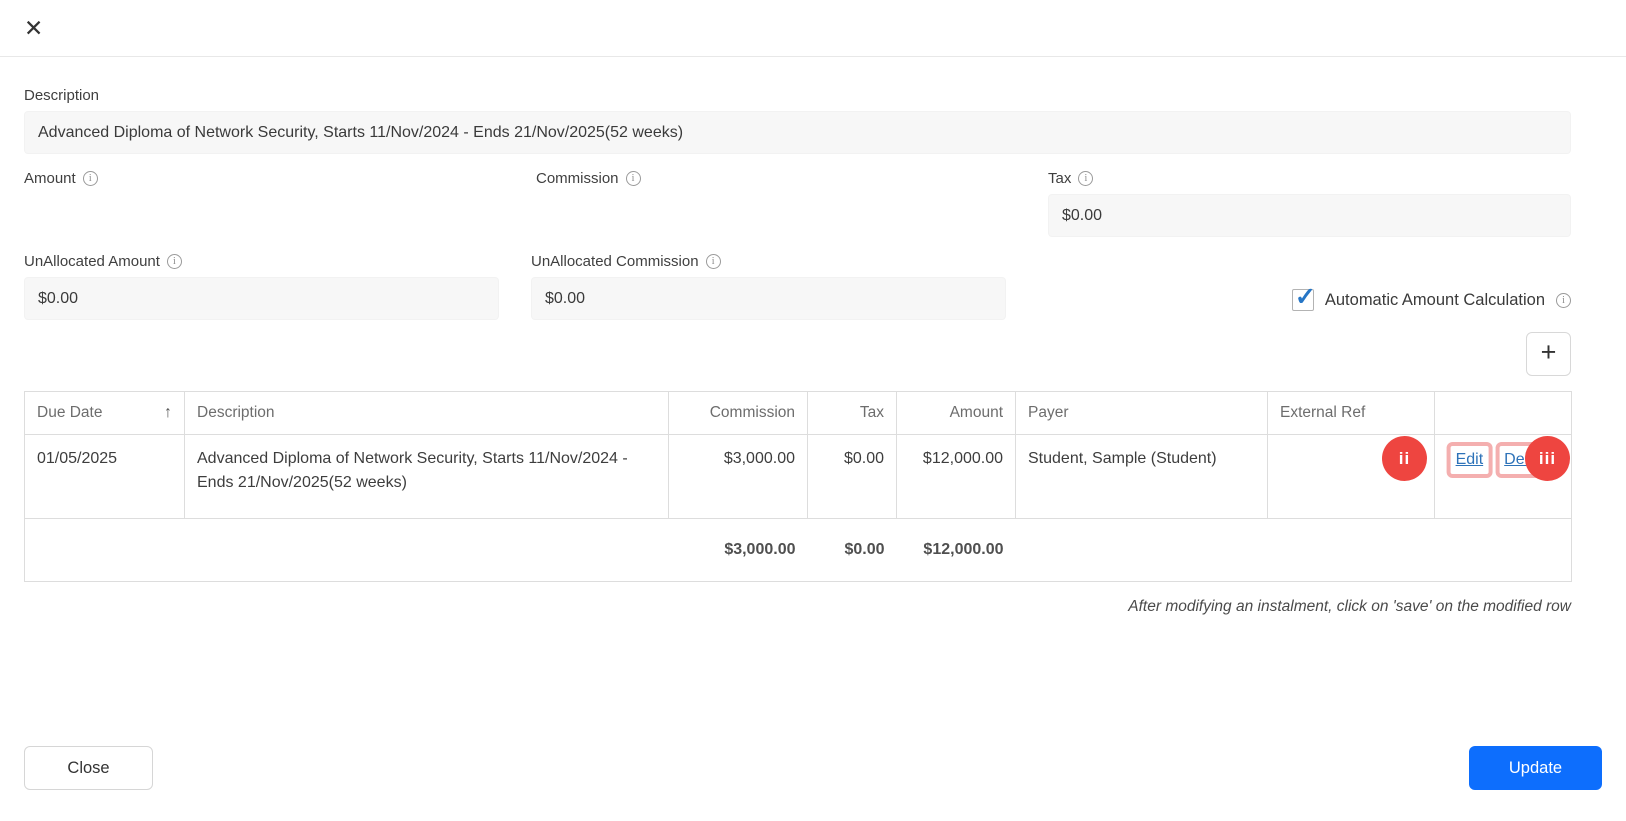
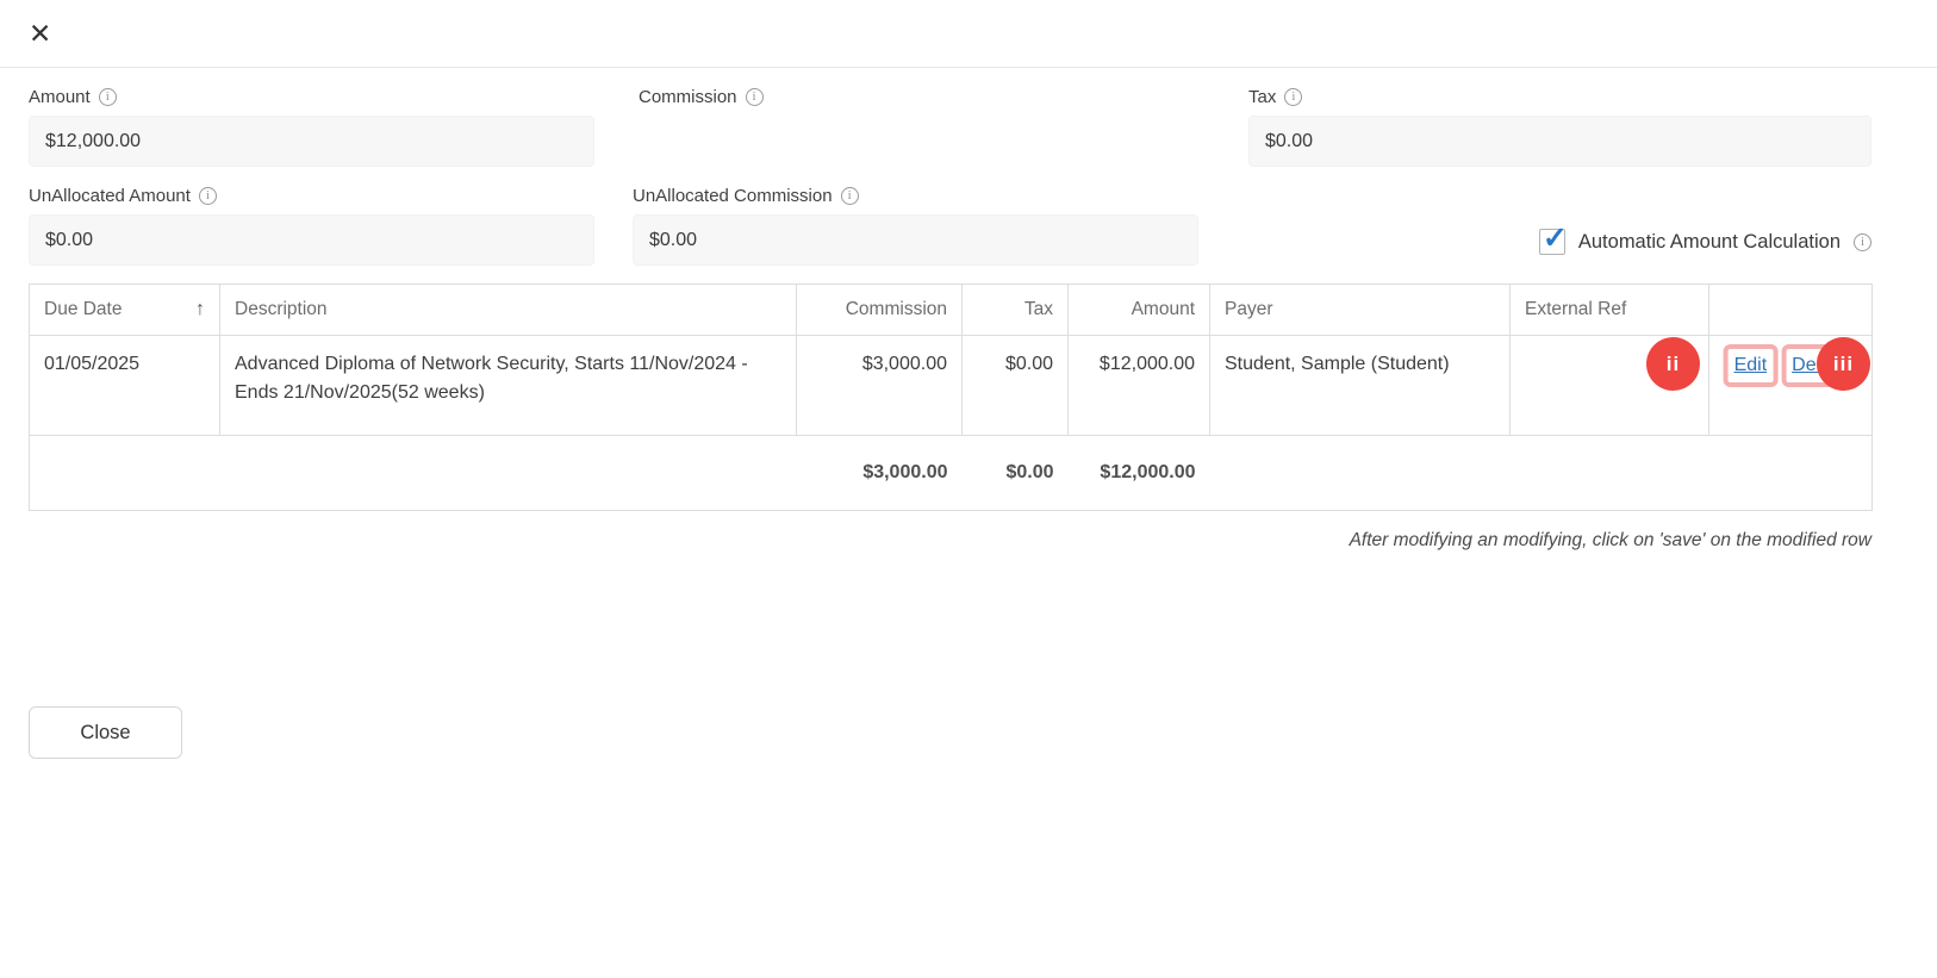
  ✕
- Description
- Advanced Diploma of Network Security, Starts 11/Nov/2024 - Ends 21/Nov/2025(52 weeks)
  Amount
  i
+ $12,000.00
  Commission
  i
  Tax
  i
  $0.00
  UnAllocated Amount
  i
  $0.00
  UnAllocated Commission
  i
  $0.00
  ✓
  Automatic Amount Calculation
  i
- +
  Due Date ↑	Description	Commission	Tax	Amount	Payer	External Ref
  01/05/2025	Advanced Diploma of Network Security, Starts 11/Nov/2024 - Ends 21/Nov/2025(52 weeks)	$3,000.00	$0.00	$12,000.00	Student, Sample (Student)		ii Edit De iii
  		$3,000.00	$0.00	$12,000.00
- After modifying an instalment, click on 'save' on the modified row
+ After modifying an modifying, click on 'save' on the modified row
  Close
- Update
